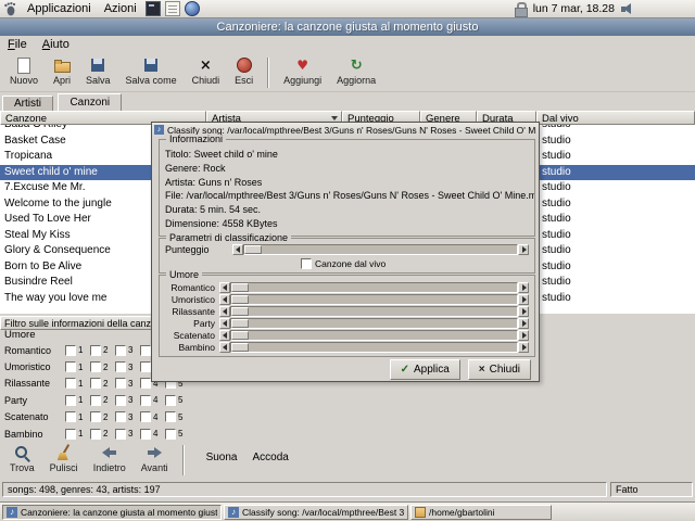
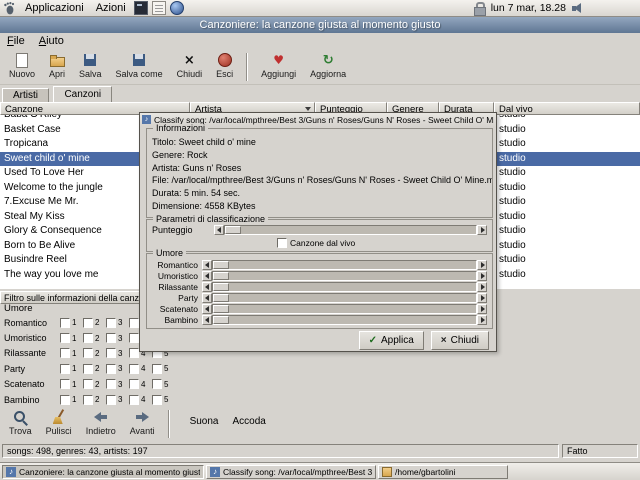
  Applicazioni
  Azioni
  lun 7 mar, 18.28
  Canzoniere: la canzone giusta al momento giusto
  File
  Aiuto
  Nuovo
  Apri
  Salva
  Salva come
  ×
  Chiudi
  Esci
  ♥
  Aggiungi
  ↻
  Aggiorna
  Artisti Canzoni
  Canzone
  Artista
  Punteggio
  Genere
  Durata
  Dal vivo
  Baba O'Riley
  studio
  Basket Case
  studio
  Tropicana
  studio
  Sweet child o' mine
  studio
- 7.Excuse Me Mr.
+ Used To Love Her
  studio
  Welcome to the jungle
  studio
- Used To Love Her
+ 7.Excuse Me Mr.
  studio
  Steal My Kiss
  studio
  Glory & Consequence
  studio
  Born to Be Alive
  studio
  Busindre Reel
  studio
  The way you love me
  studio
  Filtro sulle informazioni della canz
  Umore
  Romantico
  1
  2
  3
  Umoristico
  1
  2
  3
  Rilassante
  1
  2
  3
  4
  5
  Party
  1
  2
  3
  4
  5
  Scatenato
  1
  2
  3
  4
  5
  Bambino
  1
  2
  3
  4
  5
  Trova
  Pulisci
  Indietro
  Avanti
  Suona
  Accoda
  songs: 498, genres: 43, artists: 197
  Fatto
  Classify song: /var/local/mpthree/Best 3/Guns n' Roses/Guns N' Roses - Sweet Child O' M
  Informazioni
  Titolo: Sweet child o' mine
  Genere: Rock
  Artista: Guns n' Roses
  File: /var/local/mpthree/Best 3/Guns n' Roses/Guns N' Roses - Sweet Child O' Mine.m
  Durata: 5 min. 54 sec.
  Dimensione: 4558 KBytes
  Parametri di classificazione
  Punteggio
  Canzone dal vivo
  Umore
  Romantico
  Umoristico
  Rilassante
  Party
  Scatenato
  Bambino
  ✓
  Applica
  ×
  Chiudi
  ♪
  Canzoniere: la canzone giusta al momento giust
  ♪
  /home/gbartolini
